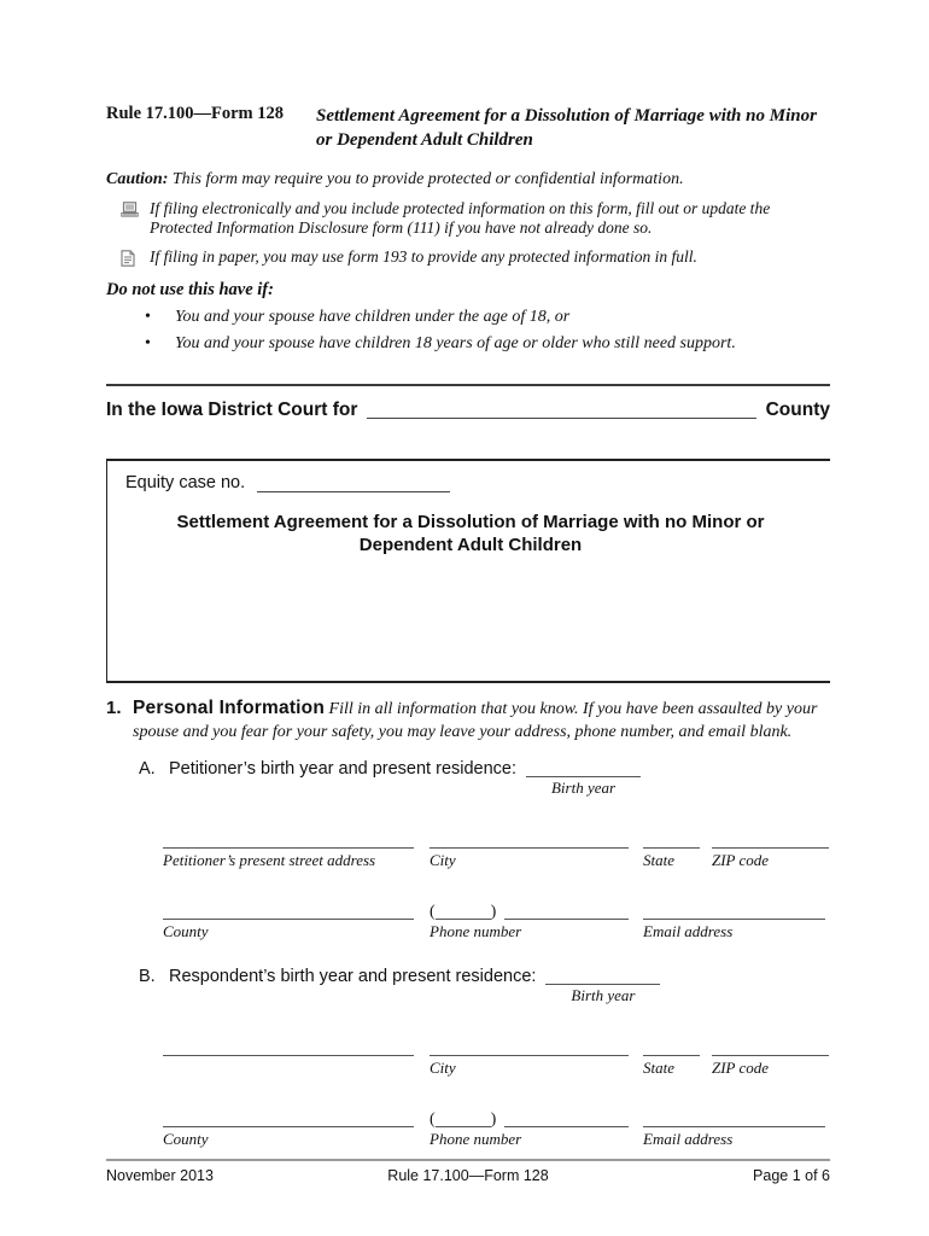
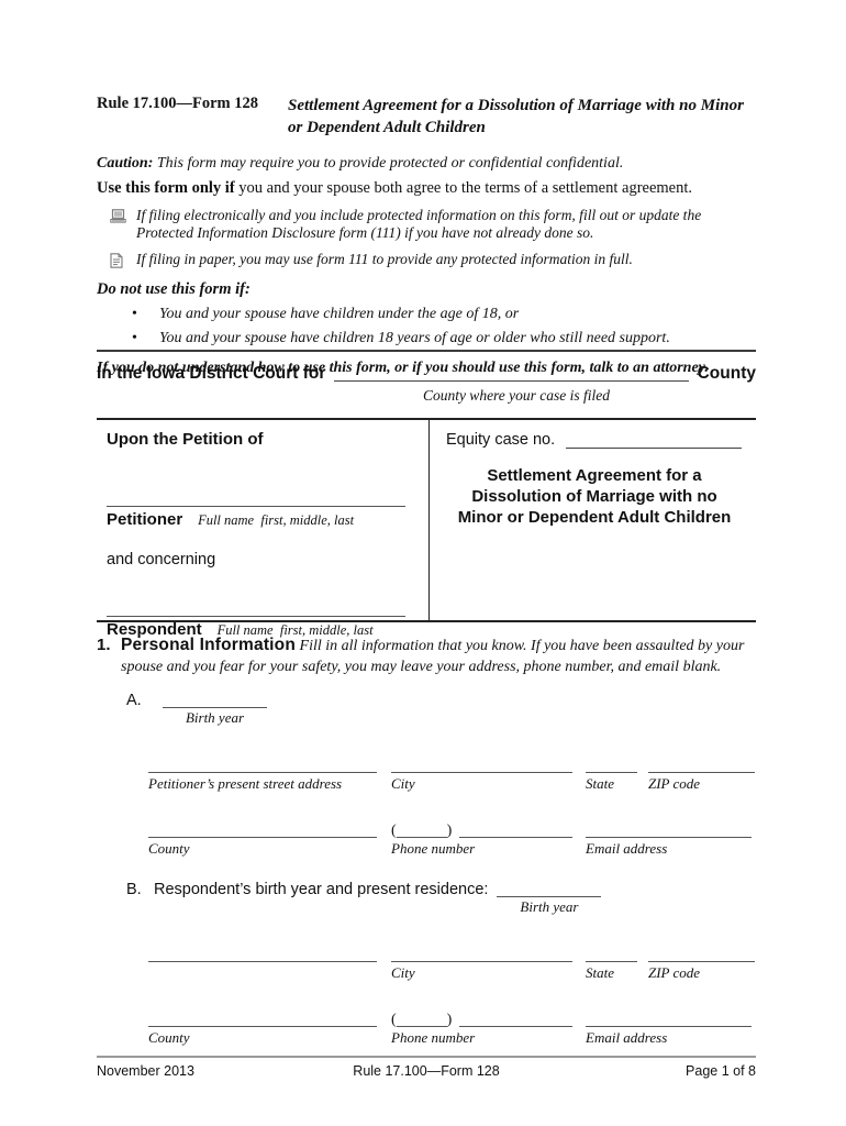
  Rule 17.100—Form 128
  Settlement Agreement for a Dissolution of Marriage with no Minor or Dependent Adult Children
- Caution: This form may require you to provide protected or confidential information.
+ Caution: This form may require you to provide protected or confidential confidential.
+ Use this form only if you and your spouse both agree to the terms of a settlement agreement.
  If filing electronically and you include protected information on this form, fill out or update the Protected Information Disclosure form (111) if you have not already done so.
- If filing in paper, you may use form 193 to provide any protected information in full.
+ If filing in paper, you may use form 111 to provide any protected information in full.
- Do not use this have if:
+ Do not use this form if:
  •
  You and your spouse have children under the age of 18, or
  •
  You and your spouse have children 18 years of age or older who still need support.
+ If you do not understand how to use this form, or if you should use this form, talk to an attorney.
  In the Iowa District Court for
  County
+ County where your case is filed
+ Upon the Petition of
+ Petitioner Full name first, middle, last
+ and concerning
+ Respondent Full name first, middle, last
  Equity case no.
  Settlement Agreement for a Dissolution of Marriage with no Minor or Dependent Adult Children
  1.
  Personal Information Fill in all information that you know. If you have been assaulted by your spouse and you fear for your safety, you may leave your address, phone number, and email blank.
  A.
- Petitioner’s birth year and present residence:
  Birth year
  Petitioner’s present street address
  City
  State
  ZIP code
  County
  (
  )
  Phone number
  Email address
  B.
  Respondent’s birth year and present residence:
  Birth year
  City
  State
  ZIP code
  County
  (
  )
  Phone number
  Email address
  November 2013
  Rule 17.100—Form 128
- Page 1 of 6
+ Page 1 of 8
